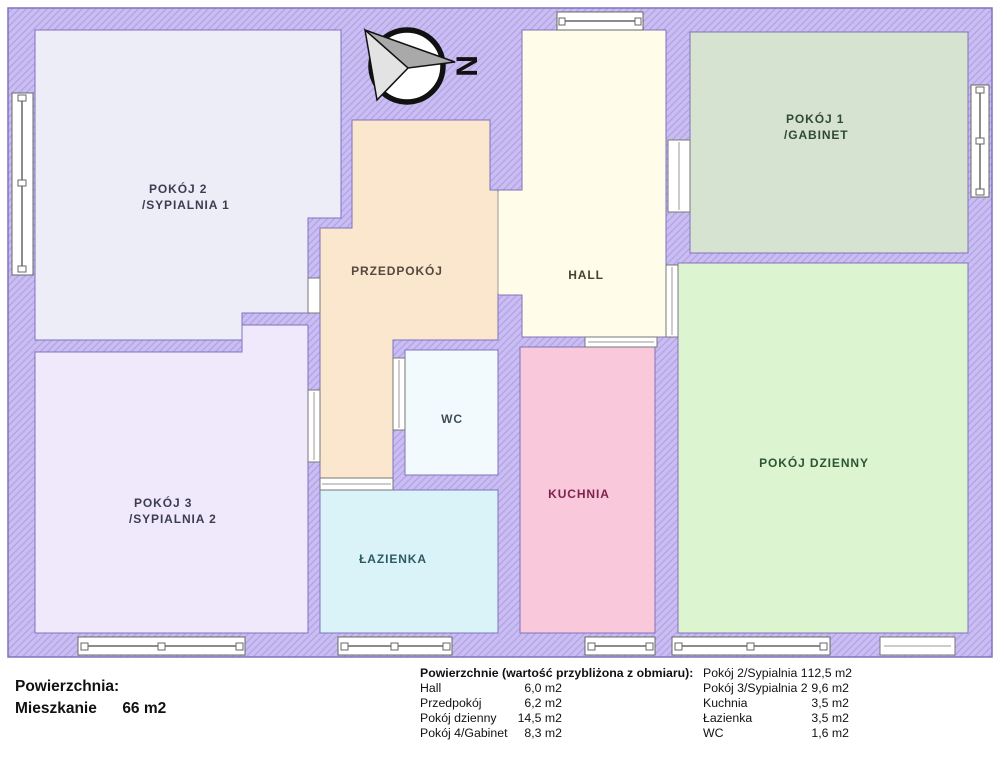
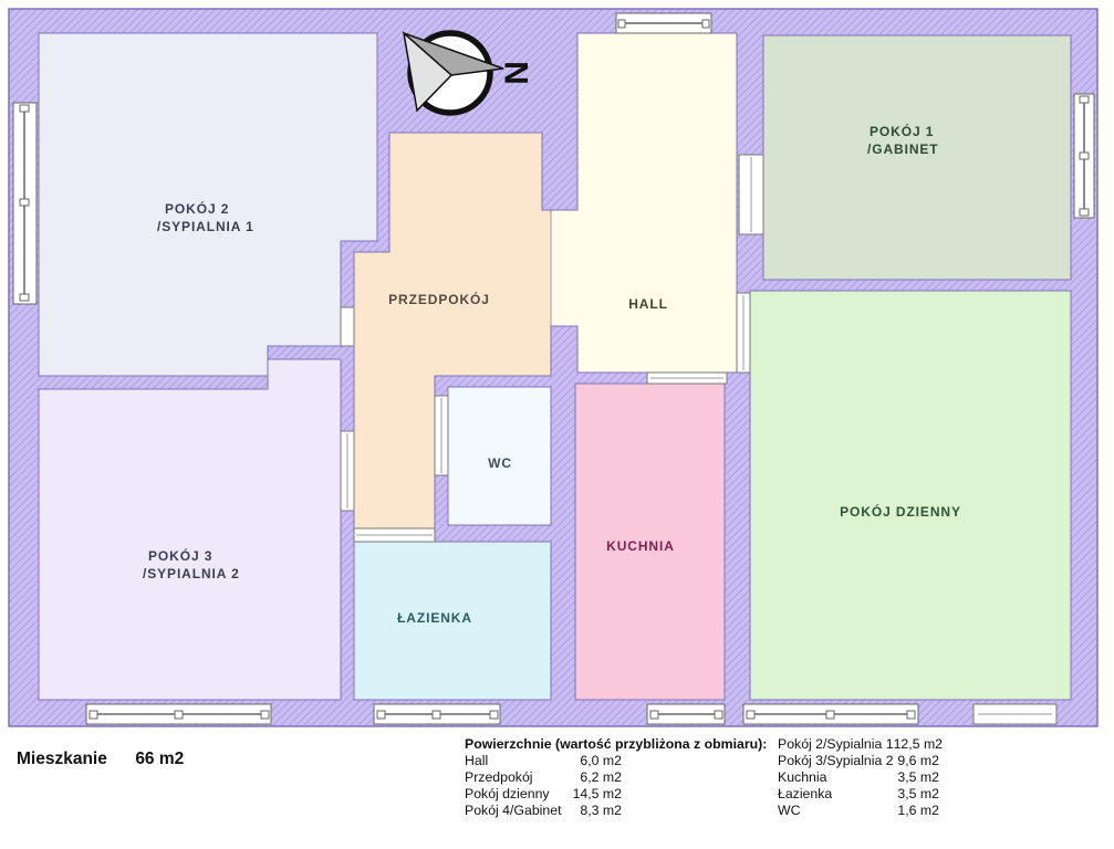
  POKÓJ 2
  /SYPIALNIA 1
  POKÓJ 3
  /SYPIALNIA 2
  PRZEDPOKÓJ
  HALL
  WC
  ŁAZIENKA
  KUCHNIA
  POKÓJ 1
  /GABINET
  POKÓJ DZIENNY
- Powierzchnia:
  Mieszkanie 66 m2
  Powierzchnie (wartość przybliżona z obmiaru):
  Hall
  6,0 m2
  Przedpokój
  6,2 m2
  Pokój dzienny
  14,5 m2
  Pokój 4/Gabinet
  8,3 m2
  Pokój 2/Sypialnia 1
  12,5 m2
  Pokój 3/Sypialnia 2
  9,6 m2
  Kuchnia
  3,5 m2
  Łazienka
  3,5 m2
  WC
  1,6 m2
